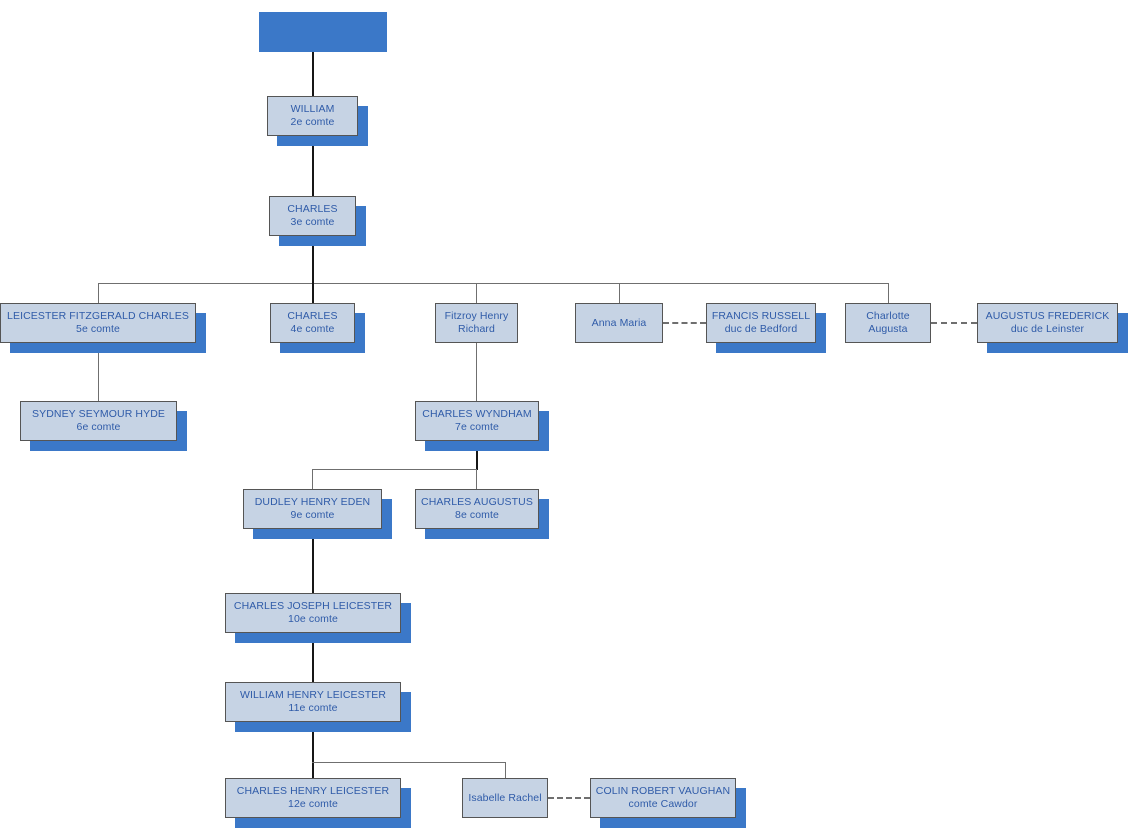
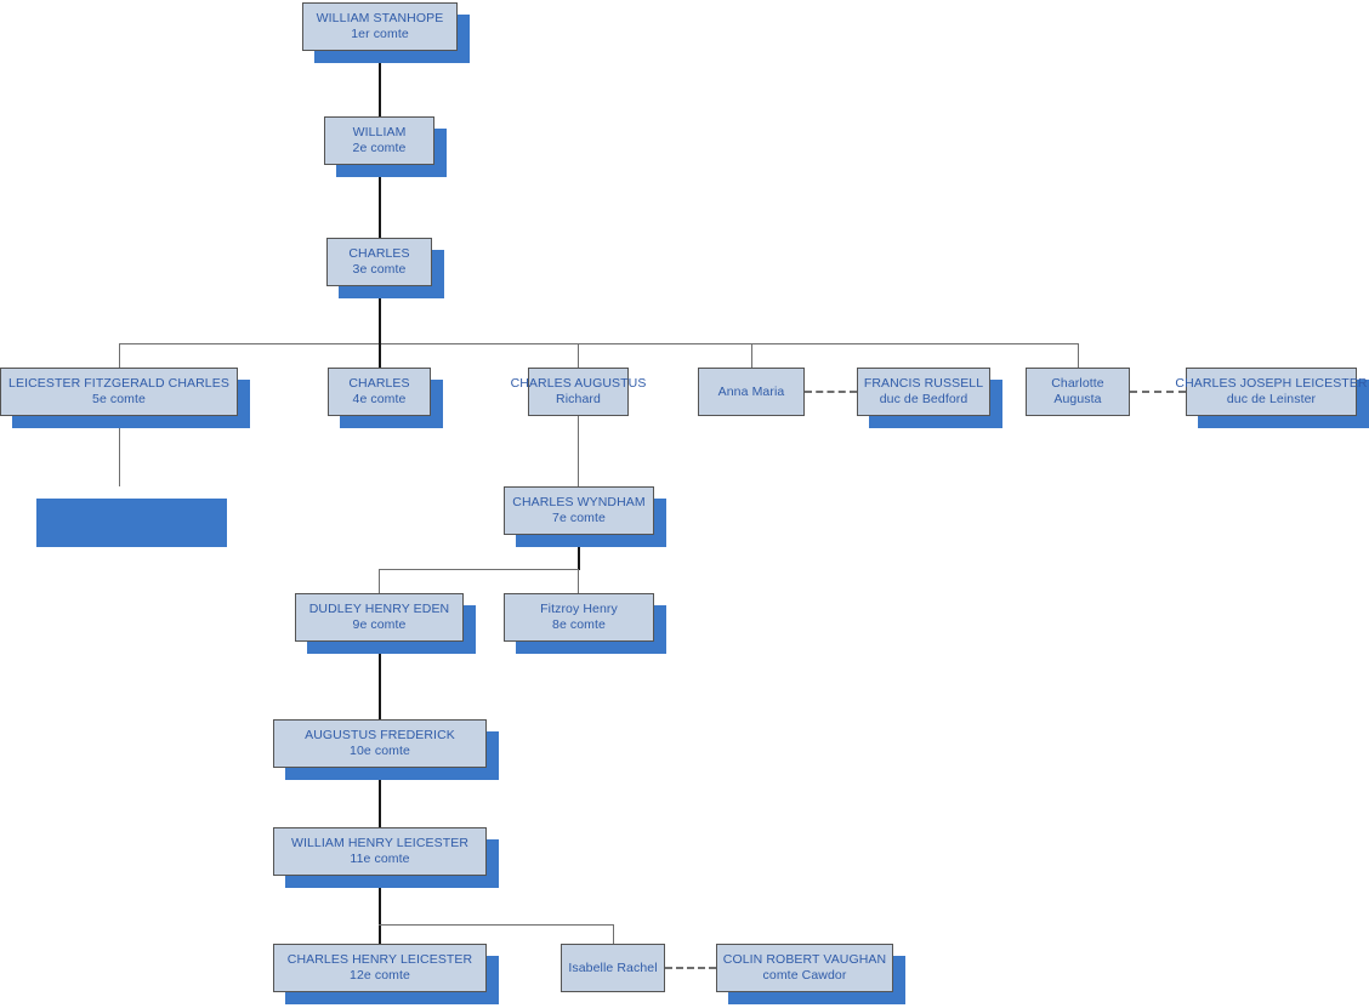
+ WILLIAM STANHOPE
+ 1er comte
  WILLIAM
  2e comte
  CHARLES
  3e comte
  LEICESTER FITZGERALD CHARLES
  5e comte
  CHARLES
  4e comte
- Fitzroy Henry
+ CHARLES AUGUSTUS
  Richard
  Anna Maria
  FRANCIS RUSSELL
  duc de Bedford
  Charlotte
  Augusta
- AUGUSTUS FREDERICK
+ CHARLES JOSEPH LEICESTER
  duc de Leinster
- SYDNEY SEYMOUR HYDE
- 6e comte
  CHARLES WYNDHAM
  7e comte
  DUDLEY HENRY EDEN
  9e comte
- CHARLES AUGUSTUS
+ Fitzroy Henry
  8e comte
- CHARLES JOSEPH LEICESTER
+ AUGUSTUS FREDERICK
  10e comte
  WILLIAM HENRY LEICESTER
  11e comte
  CHARLES HENRY LEICESTER
  12e comte
  Isabelle Rachel
  COLIN ROBERT VAUGHAN
  comte Cawdor
